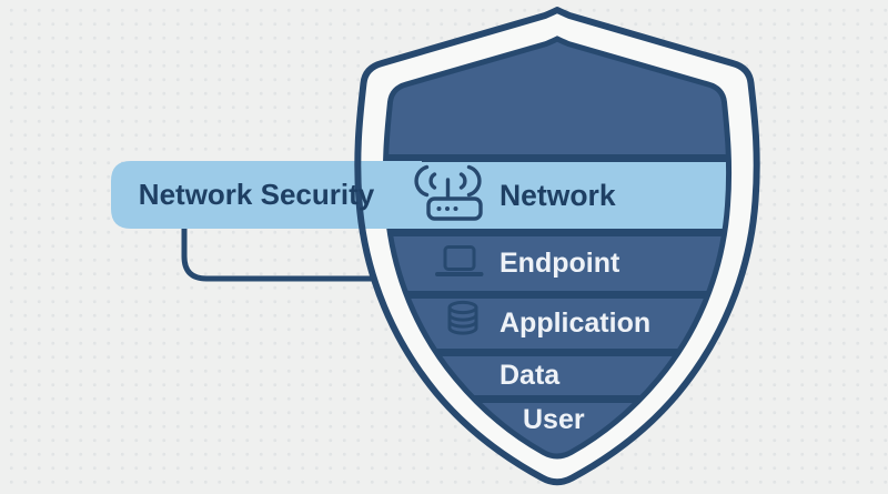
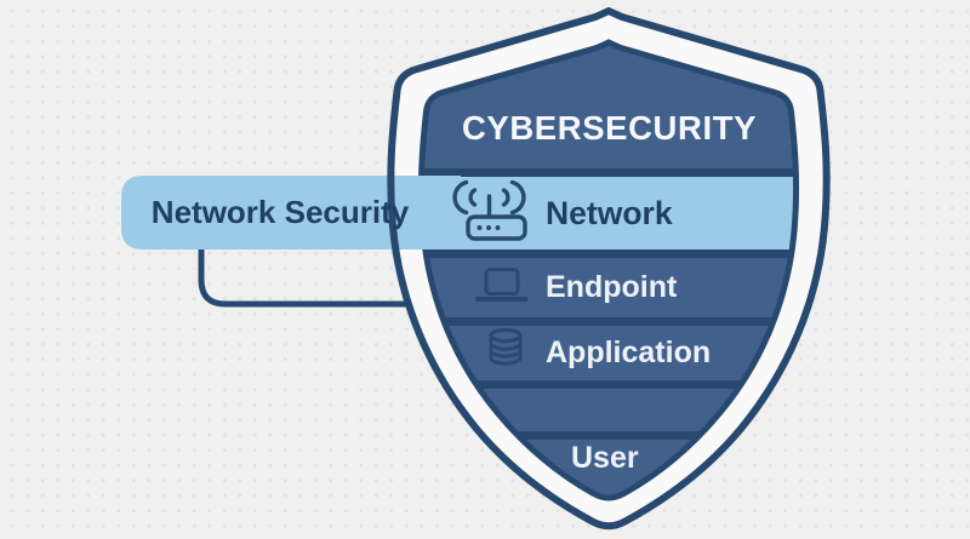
+ CYBERSECURITY
  Network Security
  Network
  Endpoint
  Application
- Data
  User
